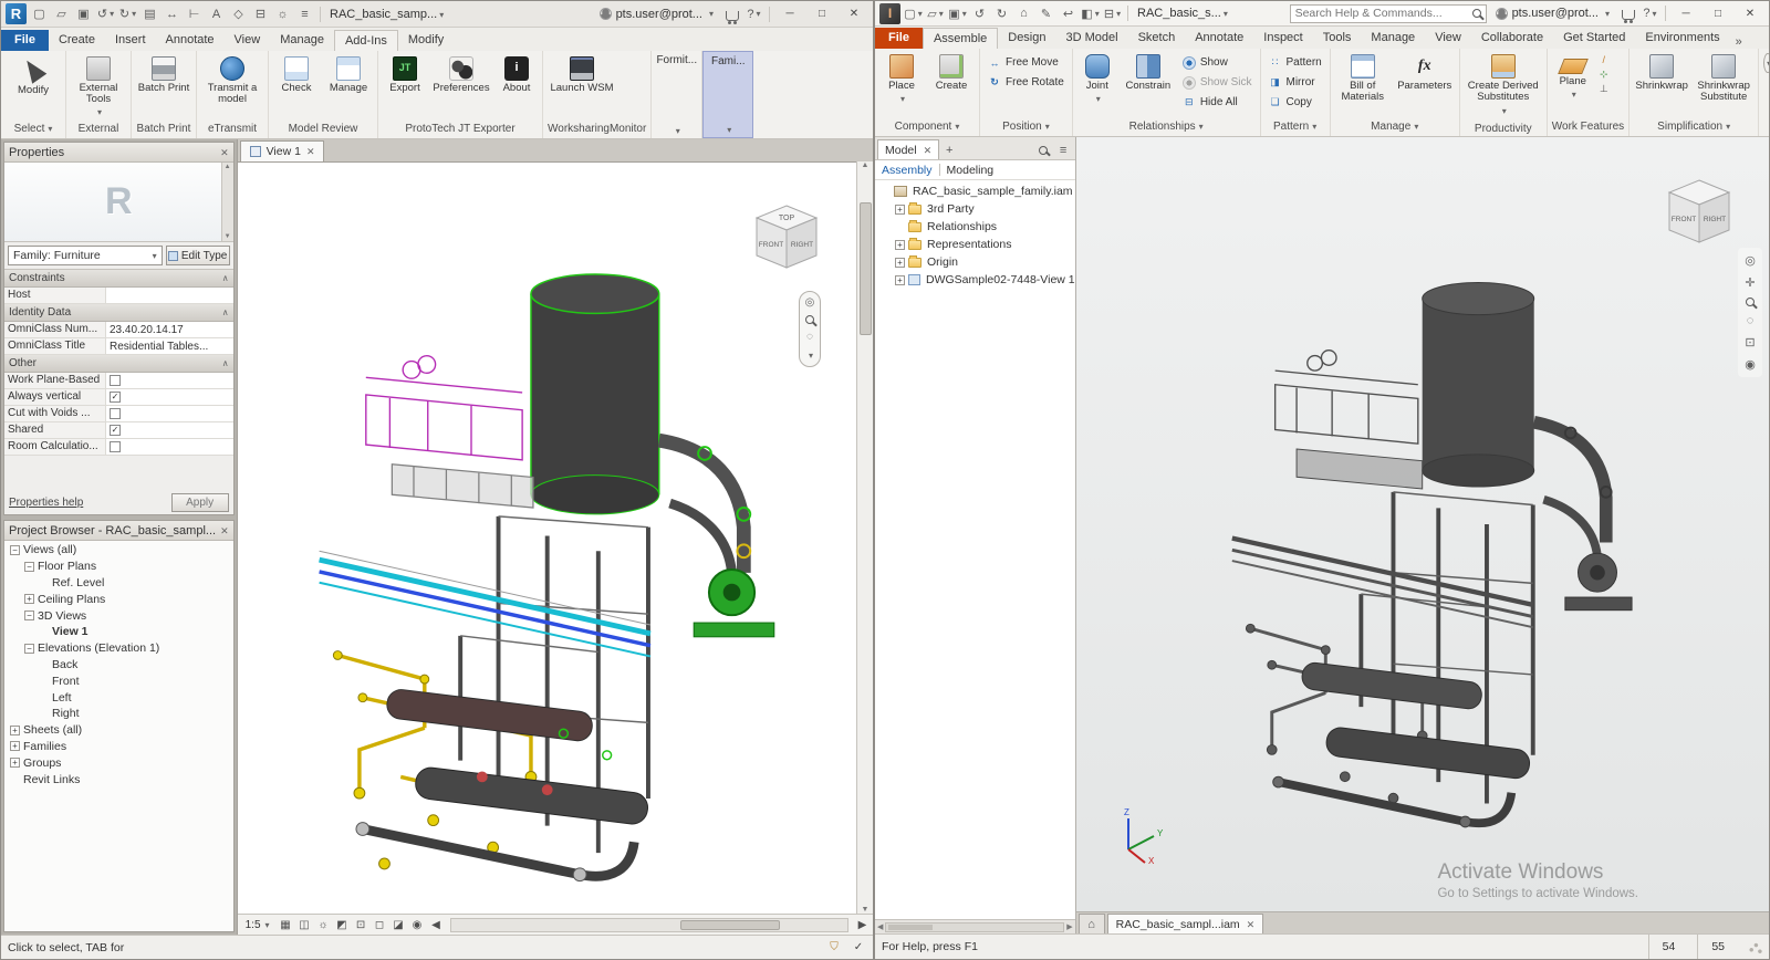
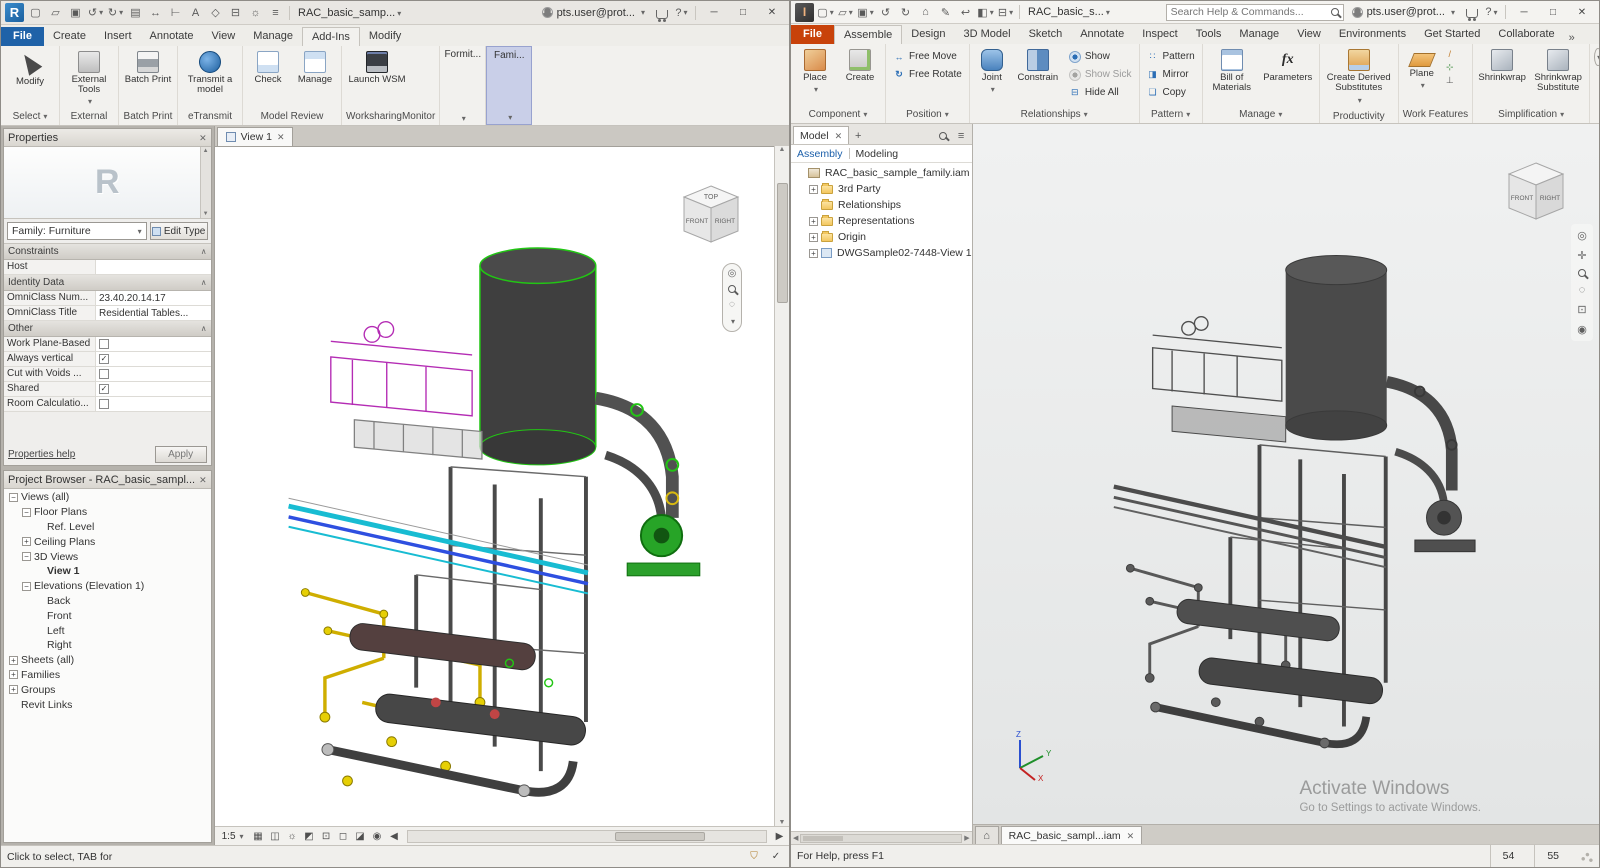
  R
  ▢
  ▱
  ▣
  ↺
  ↻
  ▤
  ↔
  ⊢
  A
  ◇
  ⊟
  ☼
  ≡
  RAC_basic_samp...
  pts.user@prot...
  ?
  File
  Create
  Insert
  Annotate
  View
  Manage
  Add-Ins
  Modify
  Modify
  Select
  External Tools
  External
  Batch Print
  Batch Print
  Transmit a model
  eTransmit
  Check
  Manage
  Model Review
- JT
- Export
- Preferences
- i
- About
- ProtoTech JT Exporter
  Launch WSM
  WorksharingMonitor
  Formit...
  Fami...
  Properties
  R
  Family: Furniture
  Edit Type
  Constraints
  Host
  Identity Data
  OmniClass Num...
  23.40.20.14.17
  OmniClass Title
  Residential Tables...
  Other
  Work Plane-Based
  Always vertical
  ✓
  Cut with Voids ...
  Shared
  ✓
  Room Calculatio...
  Properties help
  Apply
  Project Browser - RAC_basic_sampl...
  −
  Views (all)
  −
  Floor Plans
  Ref. Level
  +
  Ceiling Plans
  −
  3D Views
  View 1
  −
  Elevations (Elevation 1)
  Back
  Front
  Left
  Right
  +
  Sheets (all)
  +
  Families
  +
  Groups
  Revit Links
  View 1
  ◎
  ◌
  1:5
  ▦
  ◫
  ☼
  ◩
  ⊡
  ◻
  ◪
  ◉
  ◀
  ▶
  Click to select, TAB for
  ⛉
  ✓
  I
  ▢
  ▱
  ▣
  ↺
  ↻
  ⌂
  ✎
  ↩
  ◧
  ⊟
  RAC_basic_s...
  Search Help & Commands...
  pts.user@prot...
  ?
  File
  Assemble
  Design
  3D Model
  Sketch
  Annotate
  Inspect
  Tools
  Manage
  View
- Collaborate
+ Environments
  Get Started
- Environments
+ Collaborate
  Place
  Create
  Component
  ↔
  Free Move
  ↻
  Free Rotate
  Position
  Joint
  Constrain
  Show
  Show Sick
  ⊟
  Hide All
  Relationships
  ∷
  Pattern
  ◨
  Mirror
  ❏
  Copy
  Pattern
  Bill of Materials
  fx
  Parameters
  Manage
  Create Derived Substitutes
  Productivity
  Plane
  /
  ⊹
  ⊥
  Work Features
  Shrinkwrap
  Shrinkwrap Substitute
  Simplification
  Model
  +
  ≡
  Assembly
  Modeling
  RAC_basic_sample_family.iam
  +
  3rd Party
  Relationships
  +
  Representations
  +
  Origin
  +
  DWGSample02-7448-View 1
  ◎
  ✛
  ◌
  ⊡
  ◉
  Z
  Y
  X
  Activate Windows
  Go to Settings to activate Windows.
  ⌂
  RAC_basic_sampl...iam
  For Help, press F1
  54
  55
